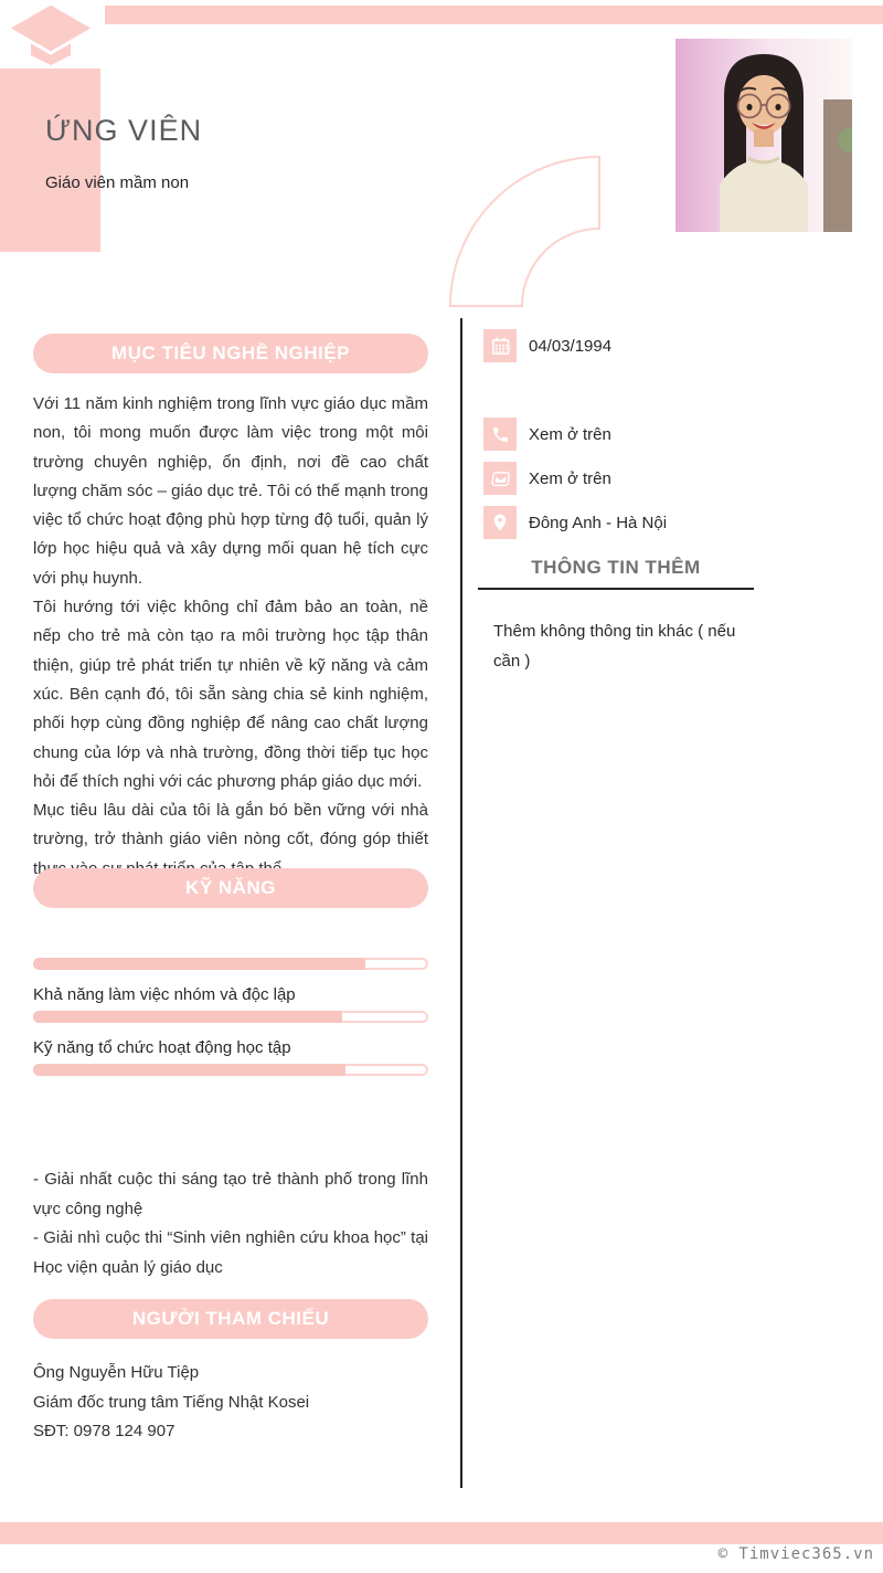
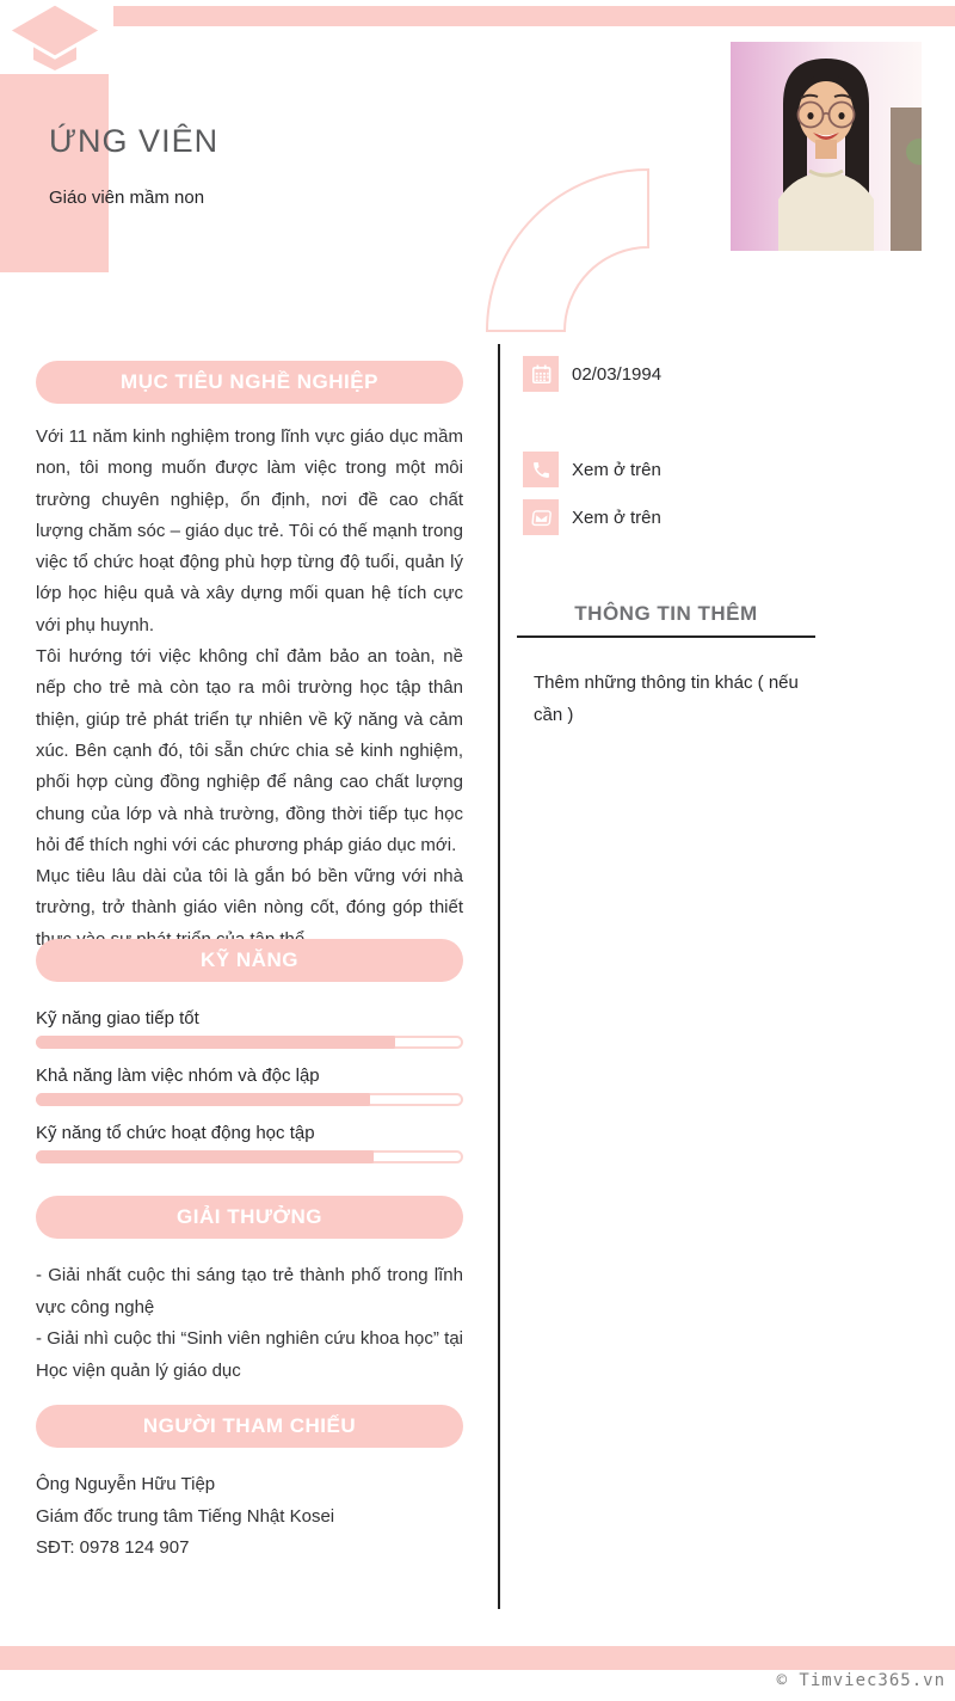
  ỨNG VIÊN
  Giáo viên mầm non
- 04/03/1994
+ 02/03/1994
  Xem ở trên
  Xem ở trên
- Đông Anh - Hà Nội
  THÔNG TIN THÊM
- Thêm không thông tin khác ( nếu cần )
+ Thêm những thông tin khác ( nếu cần )
  MỤC TIÊU NGHỀ NGHIỆP
  Với 11 năm kinh nghiệm trong lĩnh vực giáo dục mầm non, tôi mong muốn được làm việc trong một môi trường chuyên nghiệp, ổn định, nơi đề cao chất lượng chăm sóc – giáo dục trẻ. Tôi có thế mạnh trong việc tổ chức hoạt động phù hợp từng độ tuổi, quản lý lớp học hiệu quả và xây dựng mối quan hệ tích cực với phụ huynh.
- Tôi hướng tới việc không chỉ đảm bảo an toàn, nề nếp cho trẻ mà còn tạo ra môi trường học tập thân thiện, giúp trẻ phát triển tự nhiên về kỹ năng và cảm xúc. Bên cạnh đó, tôi sẵn sàng chia sẻ kinh nghiệm, phối hợp cùng đồng nghiệp để nâng cao chất lượng chung của lớp và nhà trường, đồng thời tiếp tục học hỏi để thích nghi với các phương pháp giáo dục mới.
+ Tôi hướng tới việc không chỉ đảm bảo an toàn, nề nếp cho trẻ mà còn tạo ra môi trường học tập thân thiện, giúp trẻ phát triển tự nhiên về kỹ năng và cảm xúc. Bên cạnh đó, tôi sẵn chức chia sẻ kinh nghiệm, phối hợp cùng đồng nghiệp để nâng cao chất lượng chung của lớp và nhà trường, đồng thời tiếp tục học hỏi để thích nghi với các phương pháp giáo dục mới.
  Mục tiêu lâu dài của tôi là gắn bó bền vững với nhà trường, trở thành giáo viên nòng cốt, đóng góp thiết th
  KỸ NĂNG
+ Kỹ năng giao tiếp tốt
  Khả năng làm việc nhóm và độc lập
  Kỹ năng tổ chức hoạt động học tập
+ GIẢI THƯỞNG
  - Giải nhất cuộc thi sáng tạo trẻ thành phố trong lĩnh vực công nghệ
  - Giải nhì cuộc thi “Sinh viên nghiên cứu khoa học” tại Học viện quản lý giáo dục
  NGƯỜI THAM CHIẾU
  Ông Nguyễn Hữu Tiệp
  Giám đốc trung tâm Tiếng Nhật Kosei
  SĐT: 0978 124 907
  © Timviec365.vn
